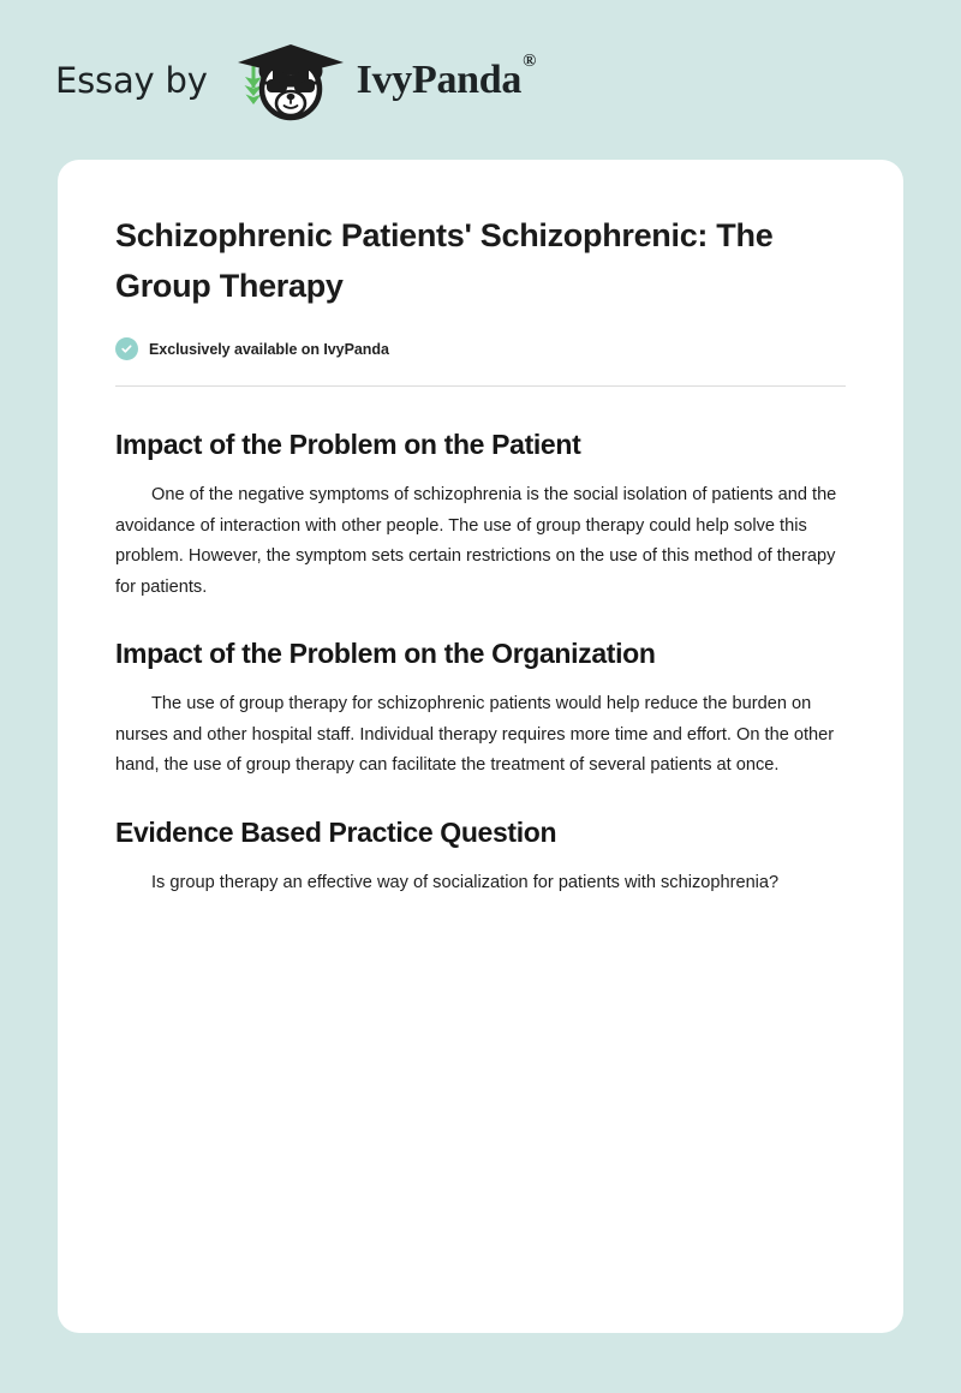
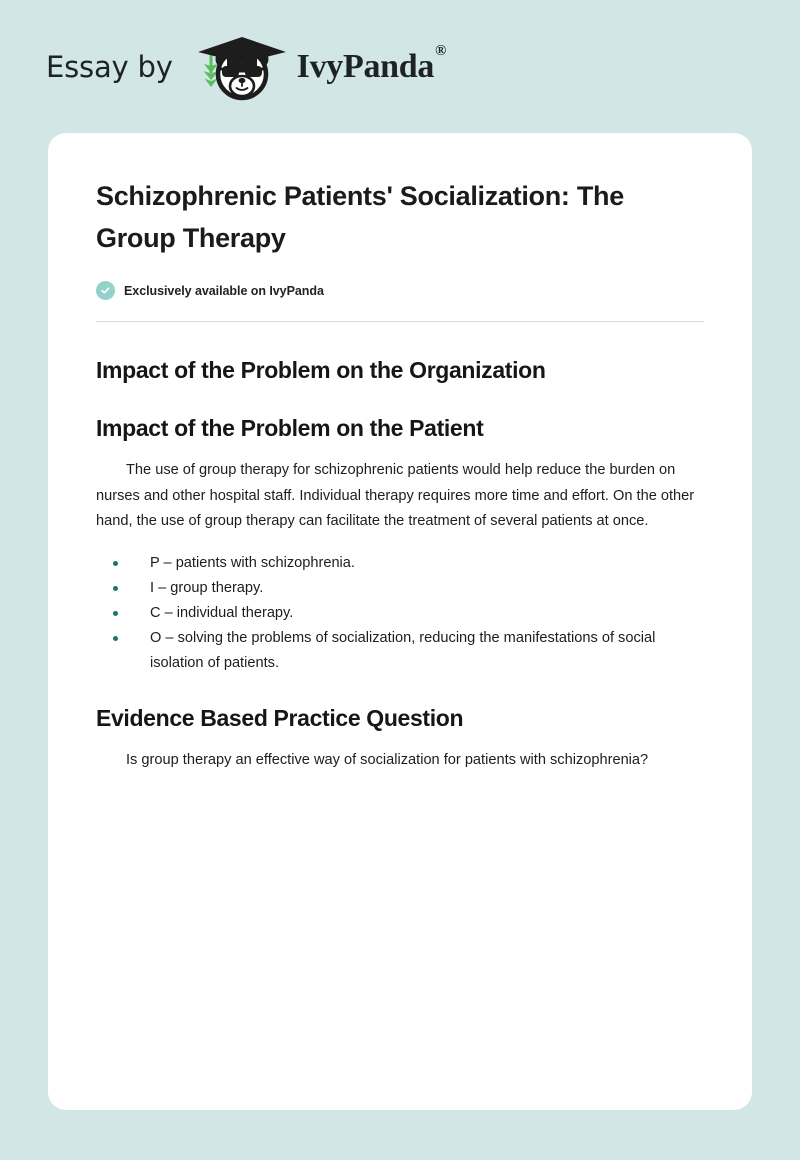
  Essay by
  IvyPanda®
- Schizophrenic Patients' Schizophrenic: The Group Therapy
+ Schizophrenic Patients' Socialization: The Group Therapy
  Exclusively available on IvyPanda
- Impact of the Problem on the Patient
+ Impact of the Problem on the Organization
- One of the negative symptoms of schizophrenia is the social isolation of patients and the avoidance of interaction with other people. The use of group therapy could help solve this problem. However, the symptom sets certain restrictions on the use of this method of therapy for patients.
- Impact of the Problem on the Organization
+ Impact of the Problem on the Patient
  The use of group therapy for schizophrenic patients would help reduce the burden on nurses and other hospital staff. Individual therapy requires more time and effort. On the other hand, the use of group therapy can facilitate the treatment of several patients at once.
+ P – patients with schizophrenia.
+ I – group therapy.
+ C – individual therapy.
+ O – solving the problems of socialization, reducing the manifestations of social isolation of patients.
  Evidence Based Practice Question
  Is group therapy an effective way of socialization for patients with schizophrenia?
